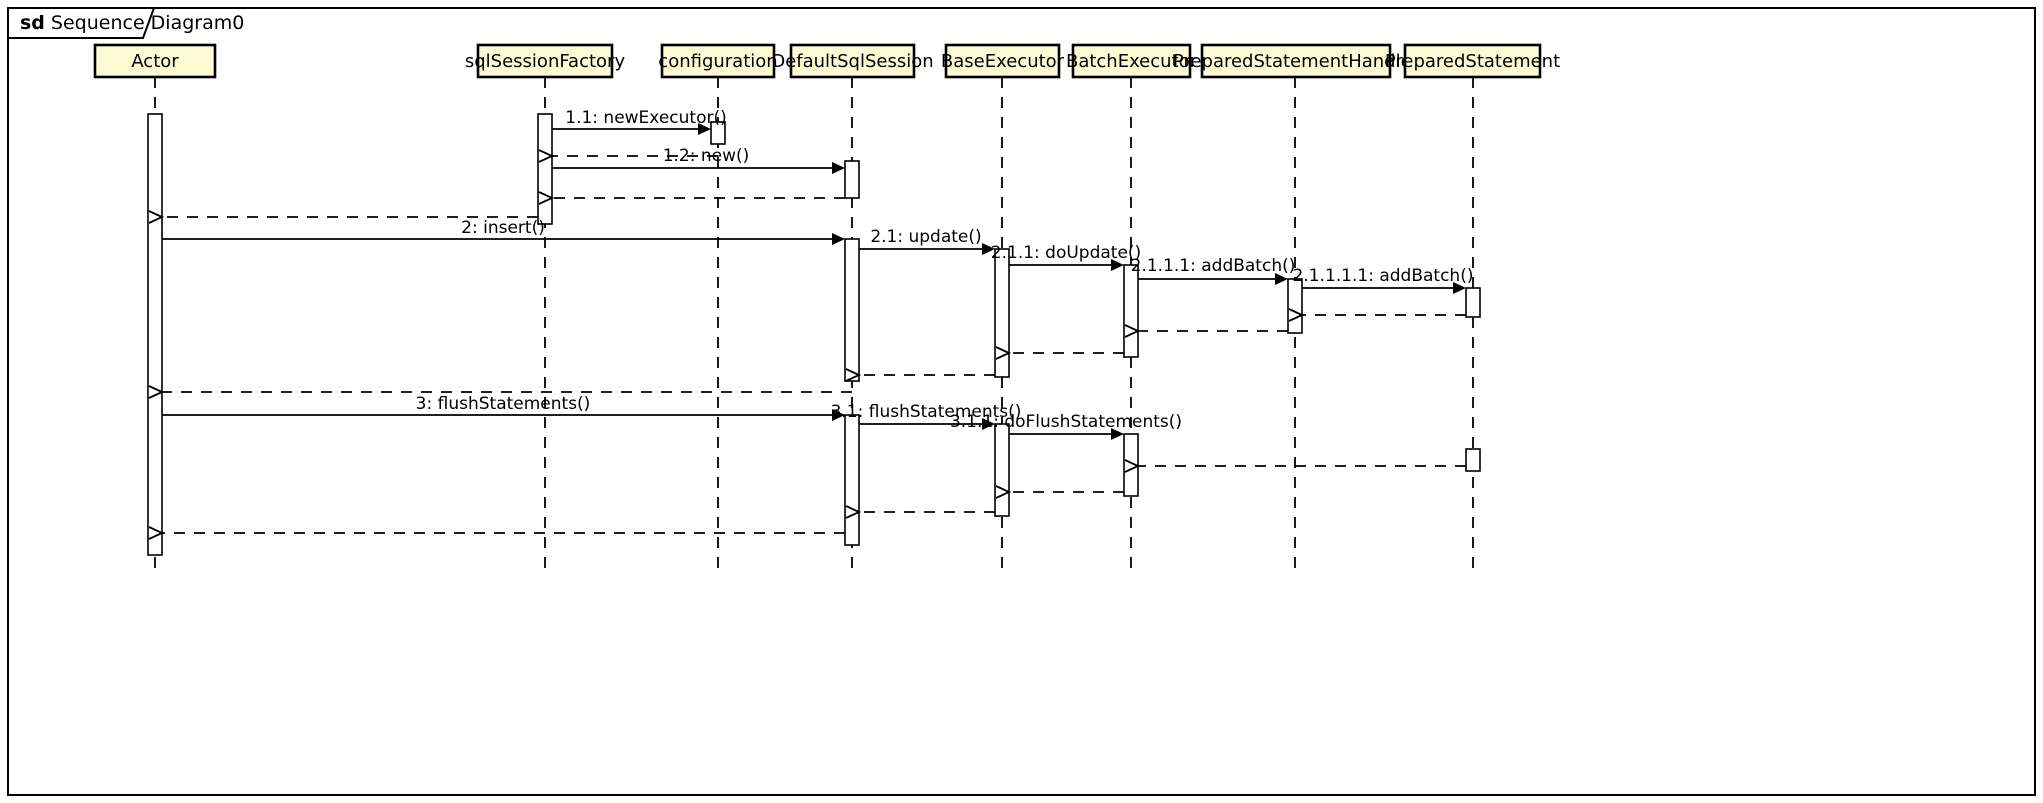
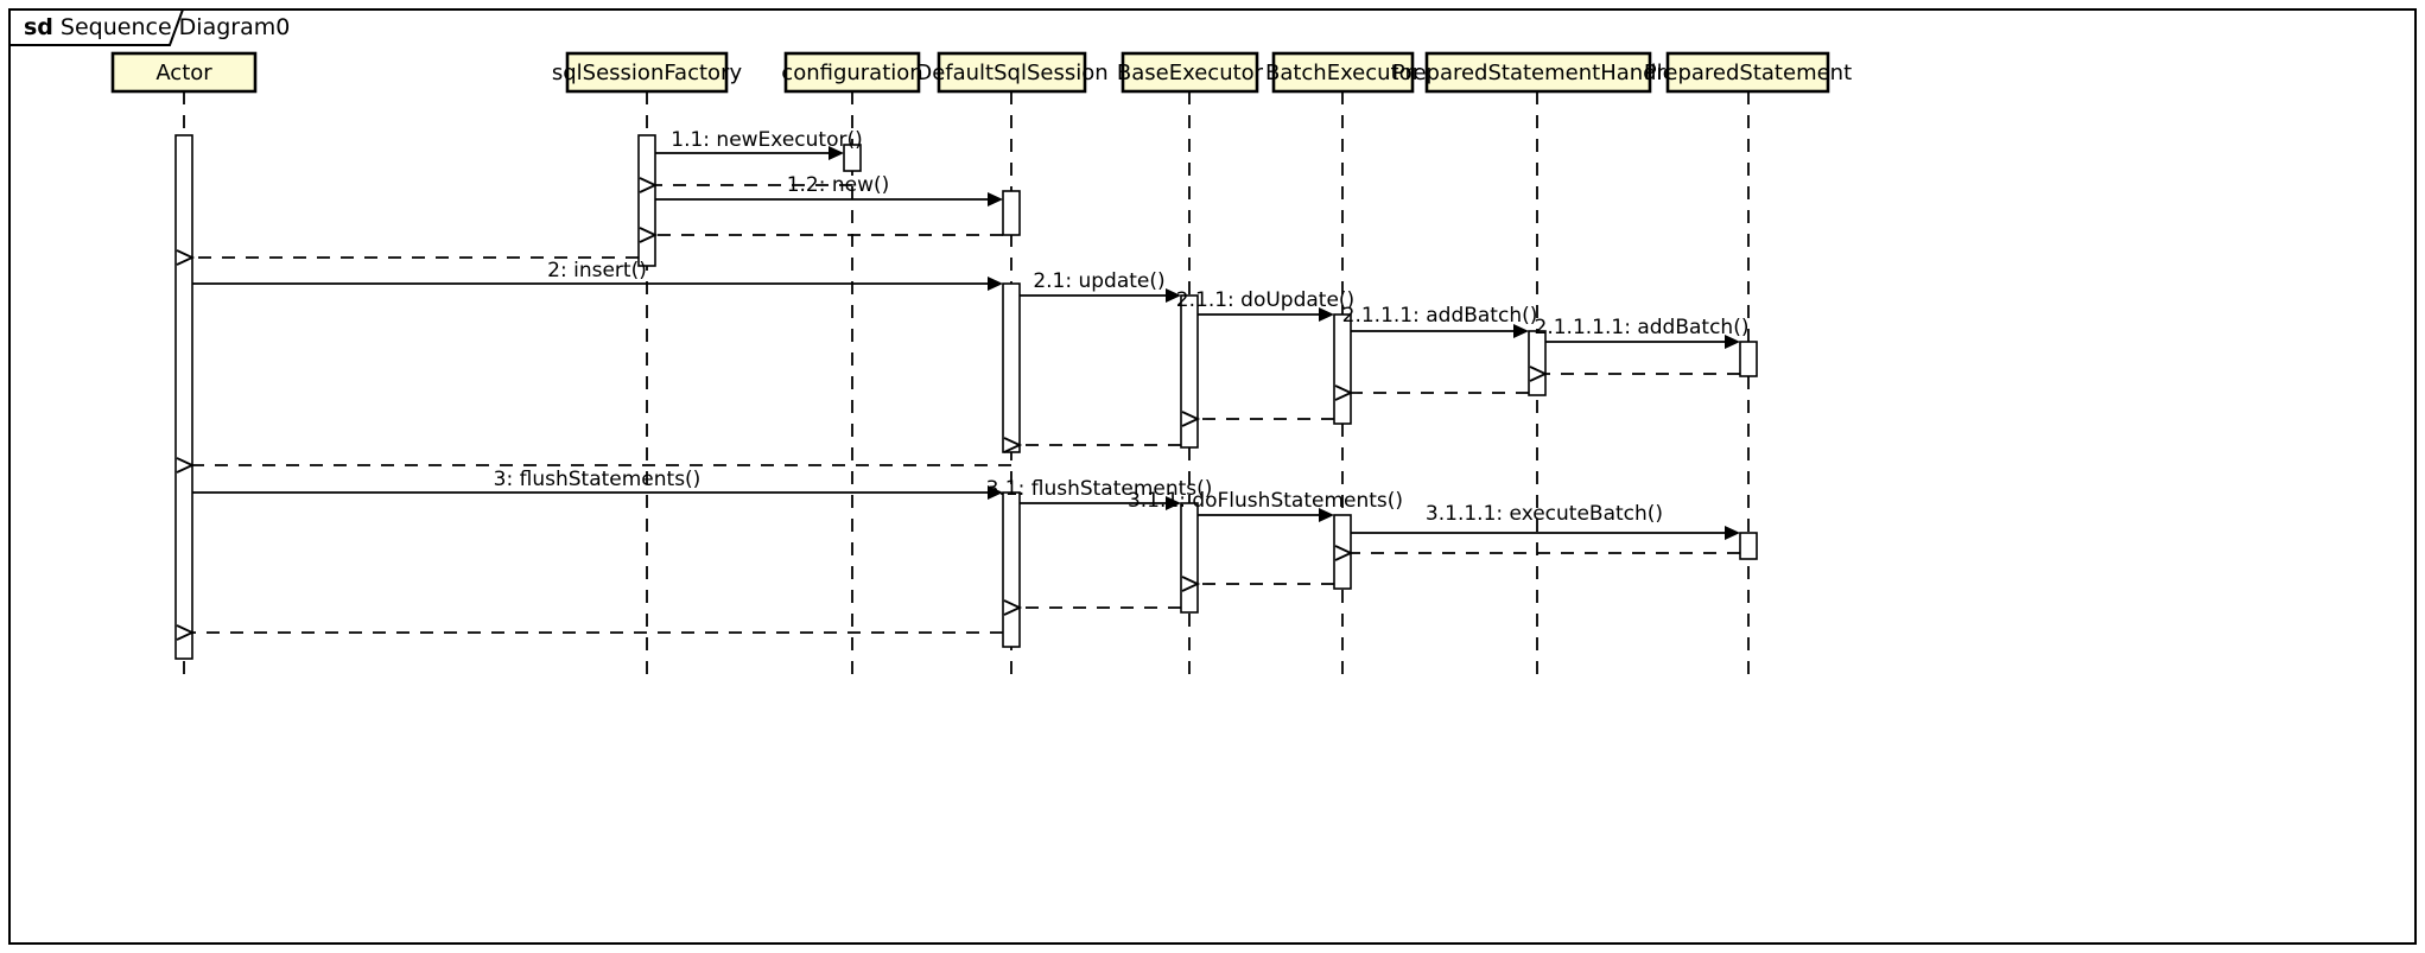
  sd Sequence Diagram0
  1.1: newExecutor()
  1.2: new()
  2: insert()
  2.1: update()
  2.1.1: doUpdate()
  2.1.1.1: addBatch()
  2.1.1.1.1: addBatch()
  3: flushStatements()
  3.1: flushStatements()
  3.1.1: doFlushStatements()
+ 3.1.1.1: executeBatch()
  Actor
  sqlSessionFactory
  configuration
  DefaultSqlSession
  BaseExecutor
  BatchExecutor
  PreparedStatementHandl
  PreparedStatement
